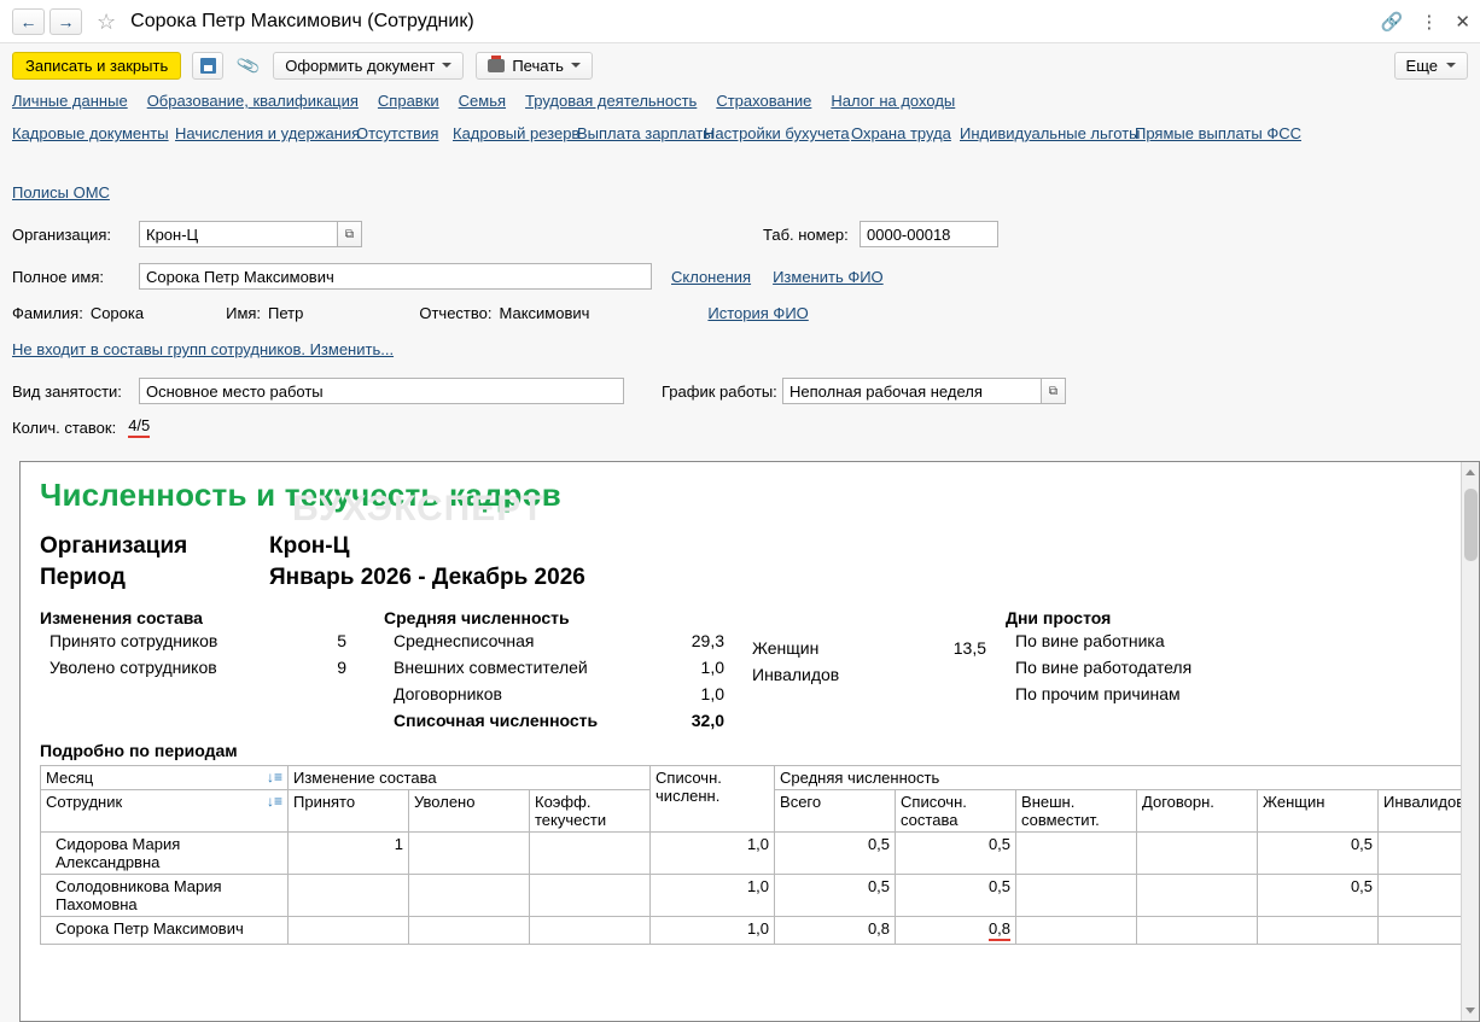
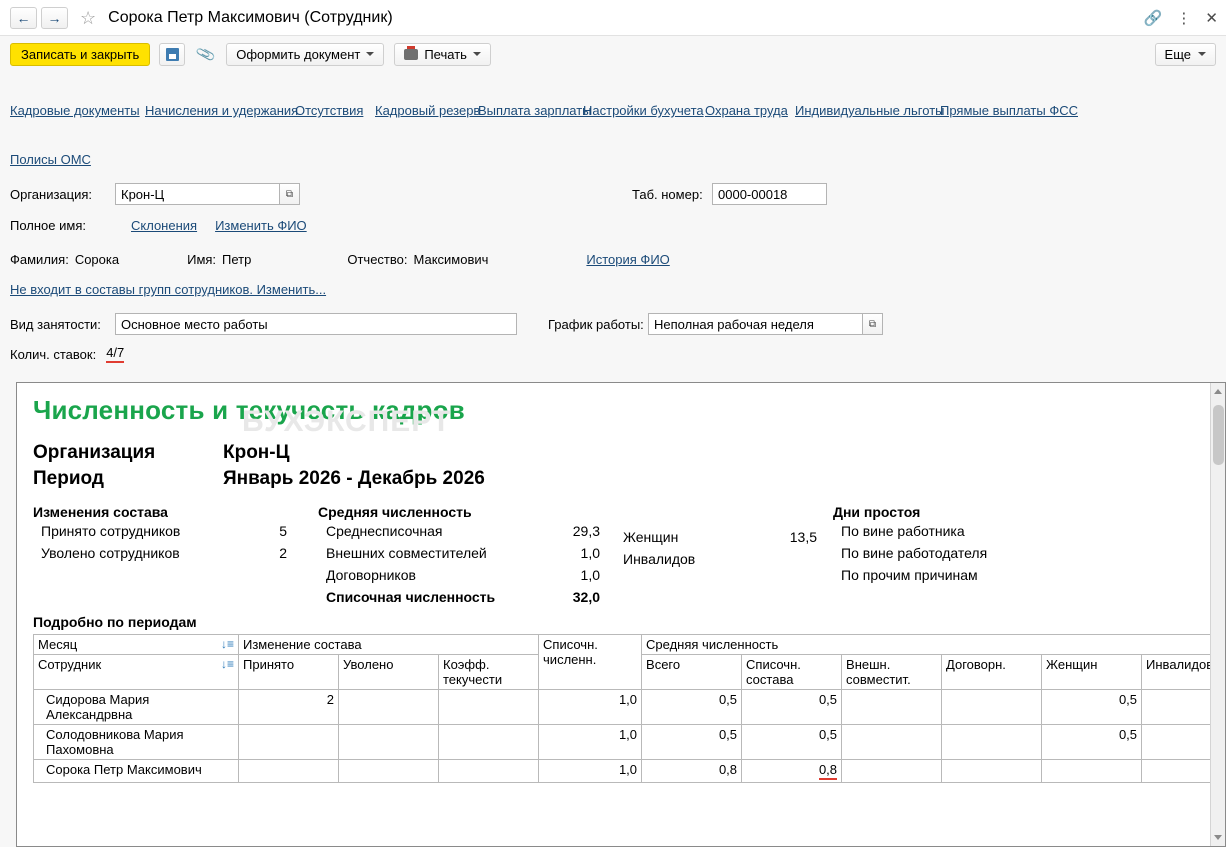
  ←
  →
  ☆
  Сорока Петр Максимович (Сотрудник)
  🔗
  ⋮
  ✕
  Записать и закрыть
  Оформить документ
  Печать
  Еще
- Личные данные
- Образование, квалификация
- Справки
- Семья
- Трудовая деятельность
- Страхование
- Налог на доходы
  Кадровые документы
  Начисления и удержани
  Отсутствия
  Кадровый резерв
  Выплата зарплат
  Настройки бухучета
  Охрана труда
  Индивидуальные льгот
  Прямые выплаты ФСС
  Полисы ОМС
  Организация:
  Крон-Ц
  ⧉
  Таб. номер:
  0000-00018
  Полное имя:
- Сорока Петр Максимович
  Склонения
  Изменить ФИО
  Фамилия:
  Сорока
  Имя:
  Петр
  Отчество:
  Максимович
  История ФИО
  Не входит в составы групп сотрудников. Изменить...
  Вид занятости:
  Основное место работы
  График работы:
  Неполная рабочая неделя
  ⧉
  Колич. ставок:
- 4/5
+ 4/7
  Численность и текучесть кадров
  БУХЭКСПЕРТ
  Организация
  Крон-Ц
  Период
  Январь 2026 - Декабрь 2026
  Изменения состава
  Принято сотрудников
  5
  Уволено сотрудников
- 9
+ 2
  Средняя численность
  Среднесписочная
  29,3
  Внешних совместителей
  1,0
  Договорников
  1,0
  Списочная численность
  32,0
  Женщин
  13,5
  Инвалидов
  Дни простоя
  По вине работника
  По вине работодателя
  По прочим причинам
  Подробно по периодам
  Месяц ↓≡	Изменение состава	Списочн. численн.	Средняя численность
  Сотрудник ↓≡	Принято	Уволено	Коэфф. текучести	Всего	Списочн. состава	Внешн. совместит.	Договорн.	Женщин	Инвалидо
- Сидорова Мария Александрвна	1			1,0	0,5	0,5			0,5
+ Сидорова Мария Александрвна	2			1,0	0,5	0,5			0,5
  Солодовникова Мария Пахомовна				1,0	0,5	0,5			0,5
  Сорока Петр Максимович				1,0	0,8	0,8
